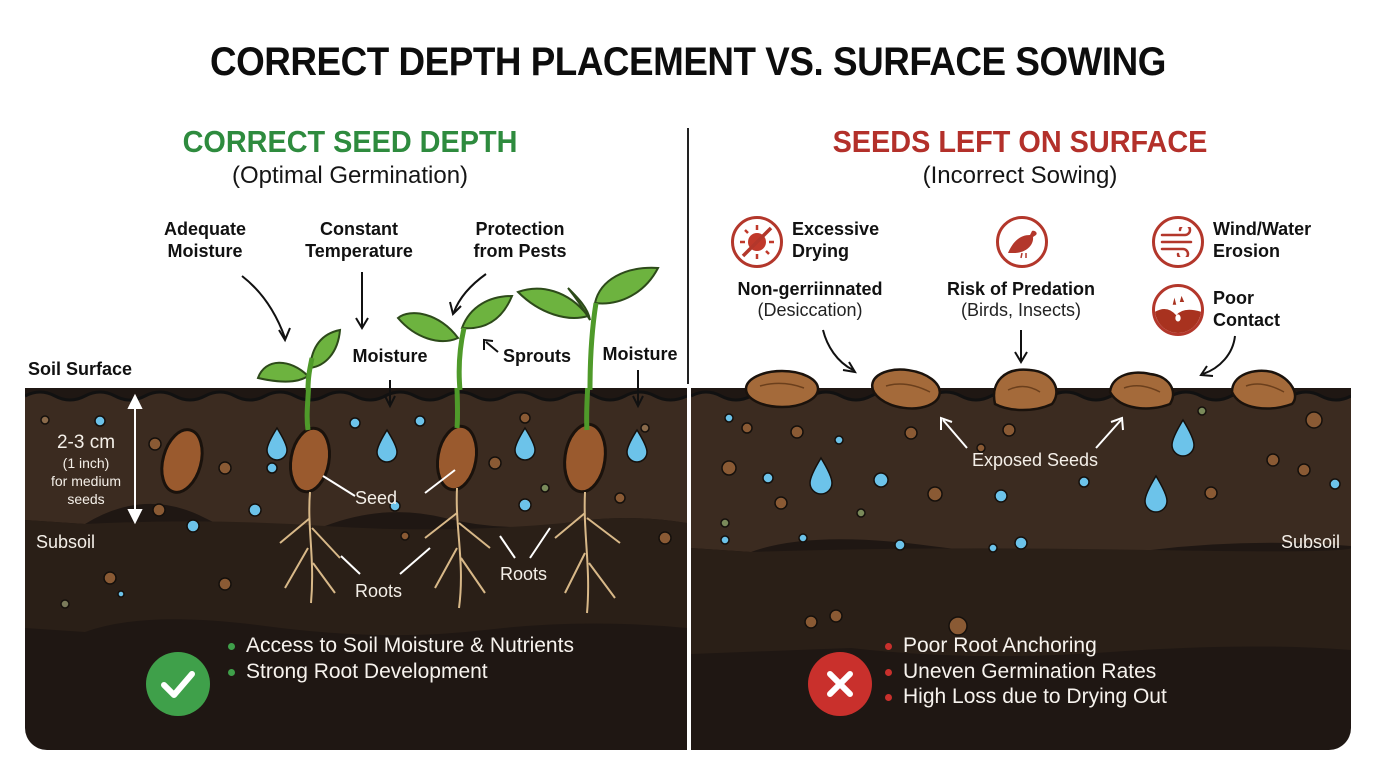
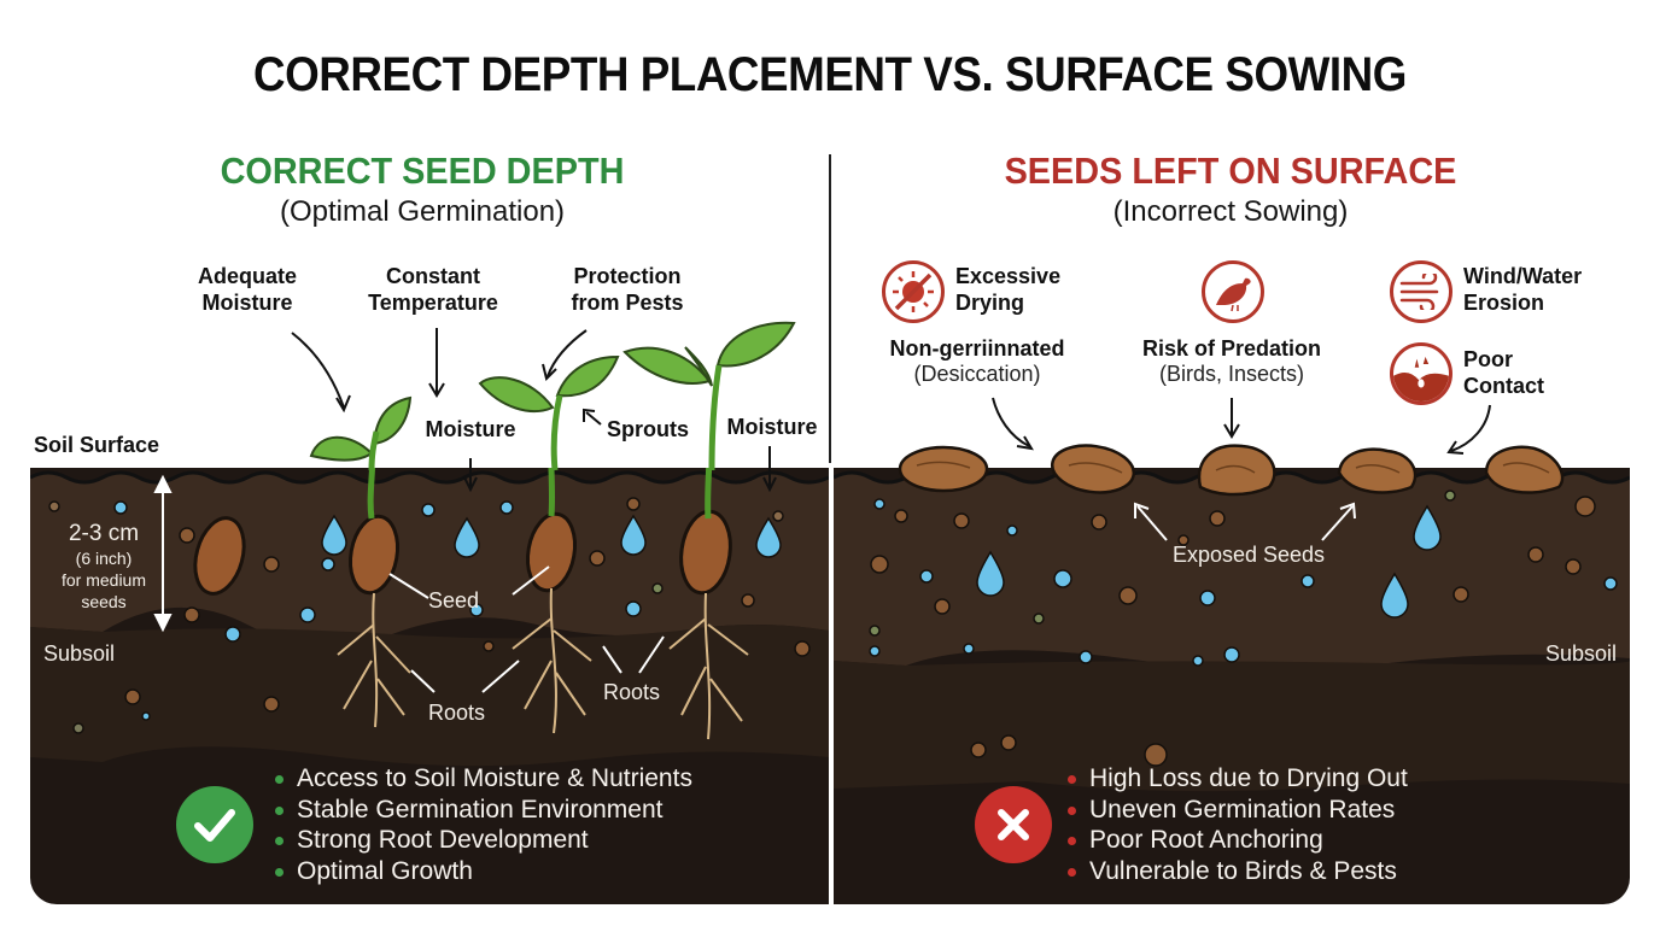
  CORRECT DEPTH PLACEMENT VS. SURFACE SOWING
  CORRECT SEED DEPTH
  (Optimal Germination)
  Adequate Moisture
  Constant Temperature
  Protection from Pests
  Moisture
  Sprouts
  Moisture
  Soil Surface
  2-3 cm
- (1 inch)
+ (6 inch)
  for medium
  seeds
  Subsoil
  Seed
  Roots
  Roots
  Access to Soil Moisture & Nutrients
+ Stable Germination Environment
  Strong Root Development
+ Optimal Growth
  SEEDS LEFT ON SURFACE
  (Incorrect Sowing)
  Excessive Drying
  Wind/Water Erosion
  Poor Contact
  Non-gerriinnated
  (Desiccation)
  Risk of Predation
  (Birds, Insects)
  Exposed Seeds
  Subsoil
- Poor Root Anchoring
+ High Loss due to Drying Out
  Uneven Germination Rates
- High Loss due to Drying Out
+ Poor Root Anchoring
+ Vulnerable to Birds & Pests
